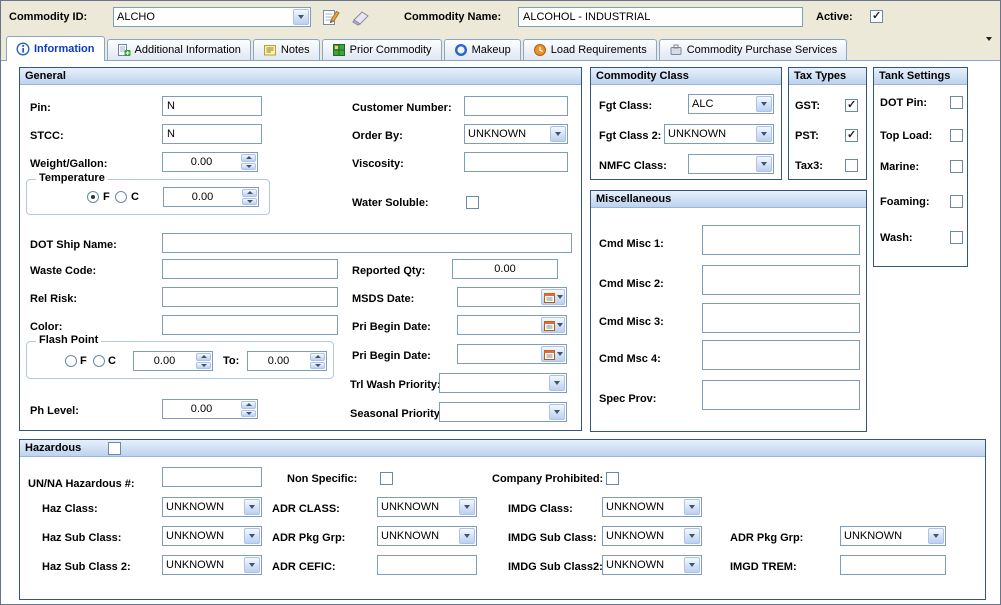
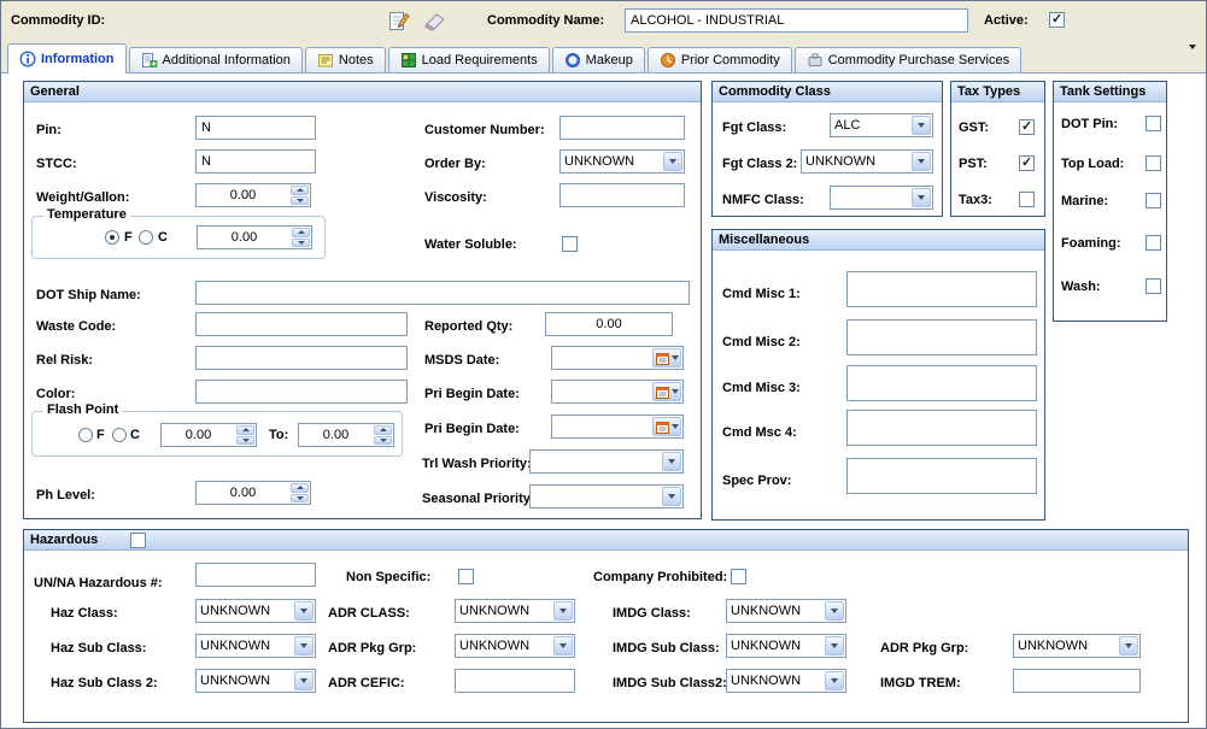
  Commodity ID:
- ALCHO
  Commodity Name:
  ALCOHOL - INDUSTRIAL
  Active:
  Information
  Additional Information
  Notes
- Prior Commodity
+ Load Requirements
  Makeup
- Load Requirements
+ Prior Commodity
  Commodity Purchase Services
  General
  Pin:
  N
  STCC:
  N
  Weight/Gallon:
  0.00
  F
  C
  0.00
  Temperature
  Customer Number:
  Order By:
  UNKNOWN
  Viscosity:
  Water Soluble:
  DOT Ship Name:
  Waste Code:
  Reported Qty:
  0.00
  Rel Risk:
  MSDS Date:
  Color:
  Pri Begin Date:
  F
  C
  0.00
  To:
  0.00
  Flash Point
  Pri Begin Date:
  Trl Wash Priority
  Ph Level:
  0.00
  Seasonal Priority
  Commodity Class
  Fgt Class:
  ALC
  Fgt Class 2:
  UNKNOWN
  NMFC Class:
  Tax Types
  GST:
  PST:
  Tax3:
  Tank Settings
  DOT Pin:
  Top Load:
  Marine:
  Foaming:
  Wash:
  Miscellaneous
  Cmd Misc 1:
  Cmd Misc 2:
  Cmd Misc 3:
  Cmd Msc 4:
  Spec Prov:
  Hazardous
  UN/NA Hazardous #:
  Non Specific:
  Company Prohibited:
  Haz Class:
  UNKNOWN
  ADR CLASS:
  UNKNOWN
  IMDG Class:
  UNKNOWN
  Haz Sub Class:
  UNKNOWN
  ADR Pkg Grp:
  UNKNOWN
  IMDG Sub Class:
  UNKNOWN
  ADR Pkg Grp:
  UNKNOWN
  Haz Sub Class 2:
  UNKNOWN
  ADR CEFIC:
  IMDG Sub Class2:
  UNKNOWN
  IMGD TREM:
